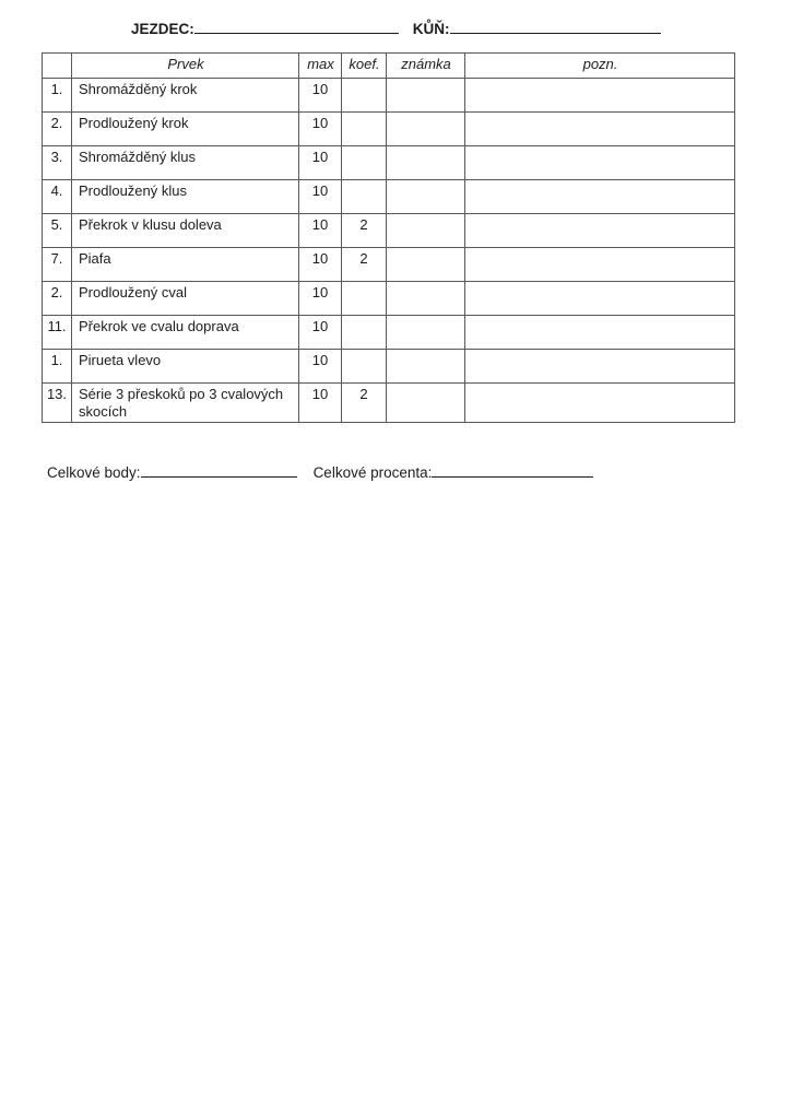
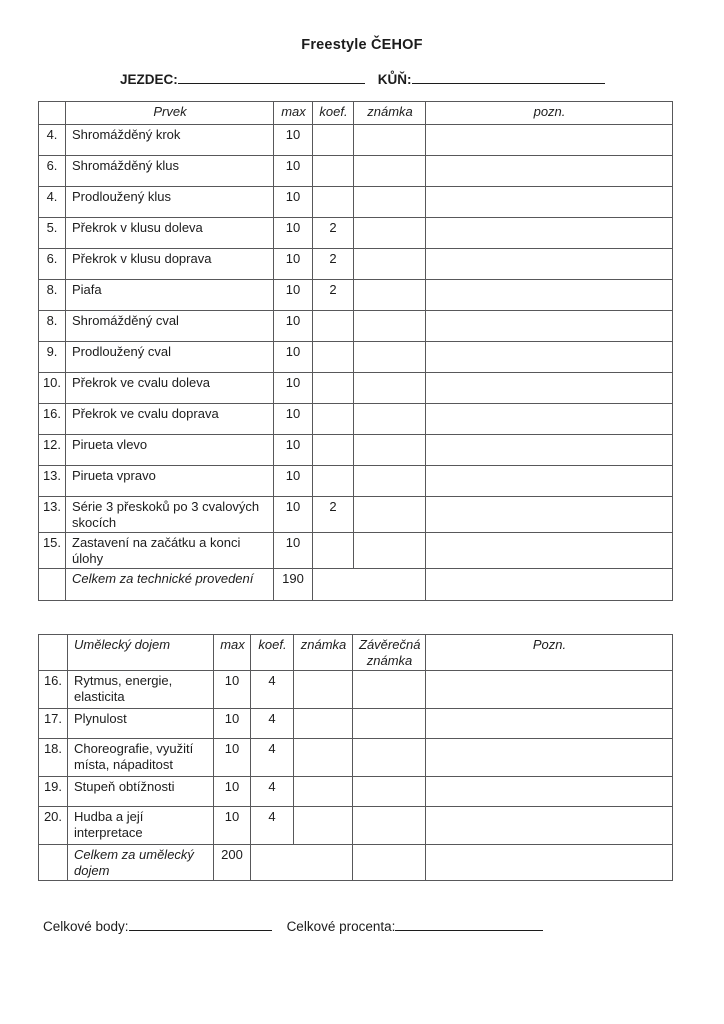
+ Freestyle ČEHOF
  JEZDEC: KŮŇ:
  	Prvek	max	koef.	známka	pozn.
- 1.	Shromážděný krok	10
+ 4.	Shromážděný krok	10
- 2.	Prodloužený krok	10
- 3.	Shromážděný klus	10
+ 6.	Shromážděný klus	10
  4.	Prodloužený klus	10
  5.	Překrok v klusu doleva	10	2
+ 6.	Překrok v klusu doprava	10	2
- 7.	Piafa	10	2
+ 8.	Piafa	10	2
+ 8.	Shromážděný cval	10
- 2.	Prodloužený cval	10
+ 9.	Prodloužený cval	10
+ 10.	Překrok ve cvalu doleva	10
- 11.	Překrok ve cvalu doprava	10
+ 16.	Překrok ve cvalu doprava	10
- 1.	Pirueta vlevo	10
+ 12.	Pirueta vlevo	10
+ 13.	Pirueta vpravo	10
  13.	Série 3 přeskoků po 3 cvalových skocích	10	2
+ 15.	Zastavení na začátku a konci úlohy	10
+ 	Celkem za technické provedení	190
+ 	Umělecký dojem	max	koef.	známka	Závěrečná známka	Pozn.
+ 16.	Rytmus, energie, elasticita	10	4
+ 17.	Plynulost	10	4
+ 18.	Choreografie, využití místa, nápaditost	10	4
+ 19.	Stupeň obtížnosti	10	4
+ 20.	Hudba a její interpretace	10	4
+ 	Celkem za umělecký dojem	200
  Celkové body: Celkové procenta:
